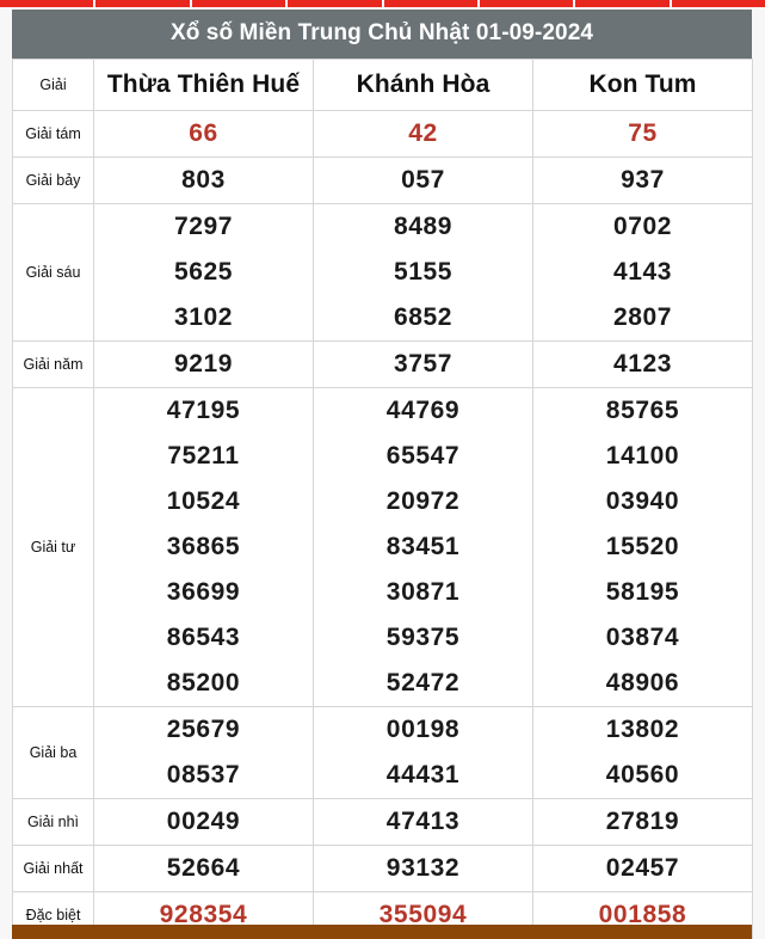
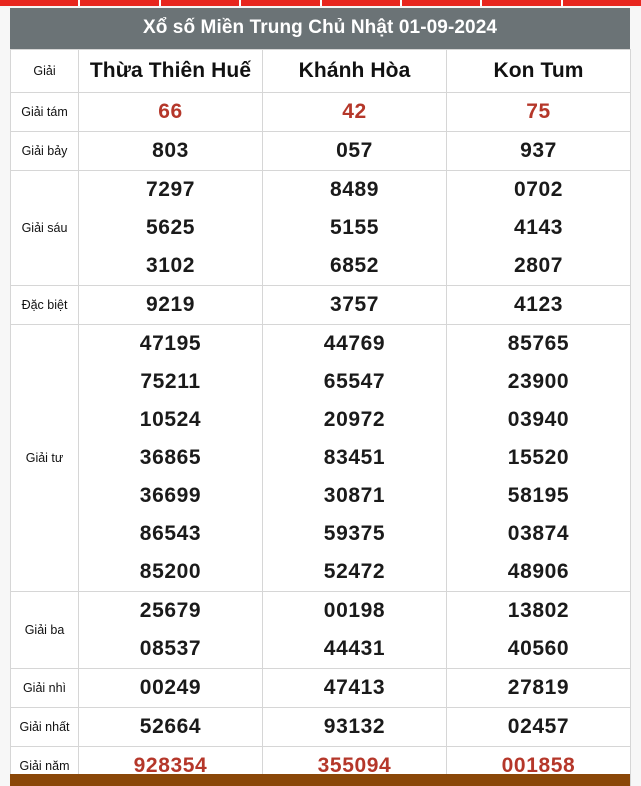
  Xổ số Miền Trung Chủ Nhật 01-09-2024
  Giải	Thừa Thiên Huế	Khánh Hòa	Kon Tum
  Giải tám	66	42	75
  Giải bảy	803	057	937
  Giải sáu	729756253102	848951556852	070241432807
- Giải năm	9219	3757	4123
+ Đặc biệt	9219	3757	4123
- Giải tư	47195752111052436865366998654385200	44769655472097283451308715937552472	85765141000394015520581950387448906
+ Giải tư	47195752111052436865366998654385200	44769655472097283451308715937552472	85765239000394015520581950387448906
  Giải ba	2567908537	0019844431	1380240560
  Giải nhì	00249	47413	27819
  Giải nhất	52664	93132	02457
- Đặc biệt	928354	355094	001858
+ Giải năm	928354	355094	001858
